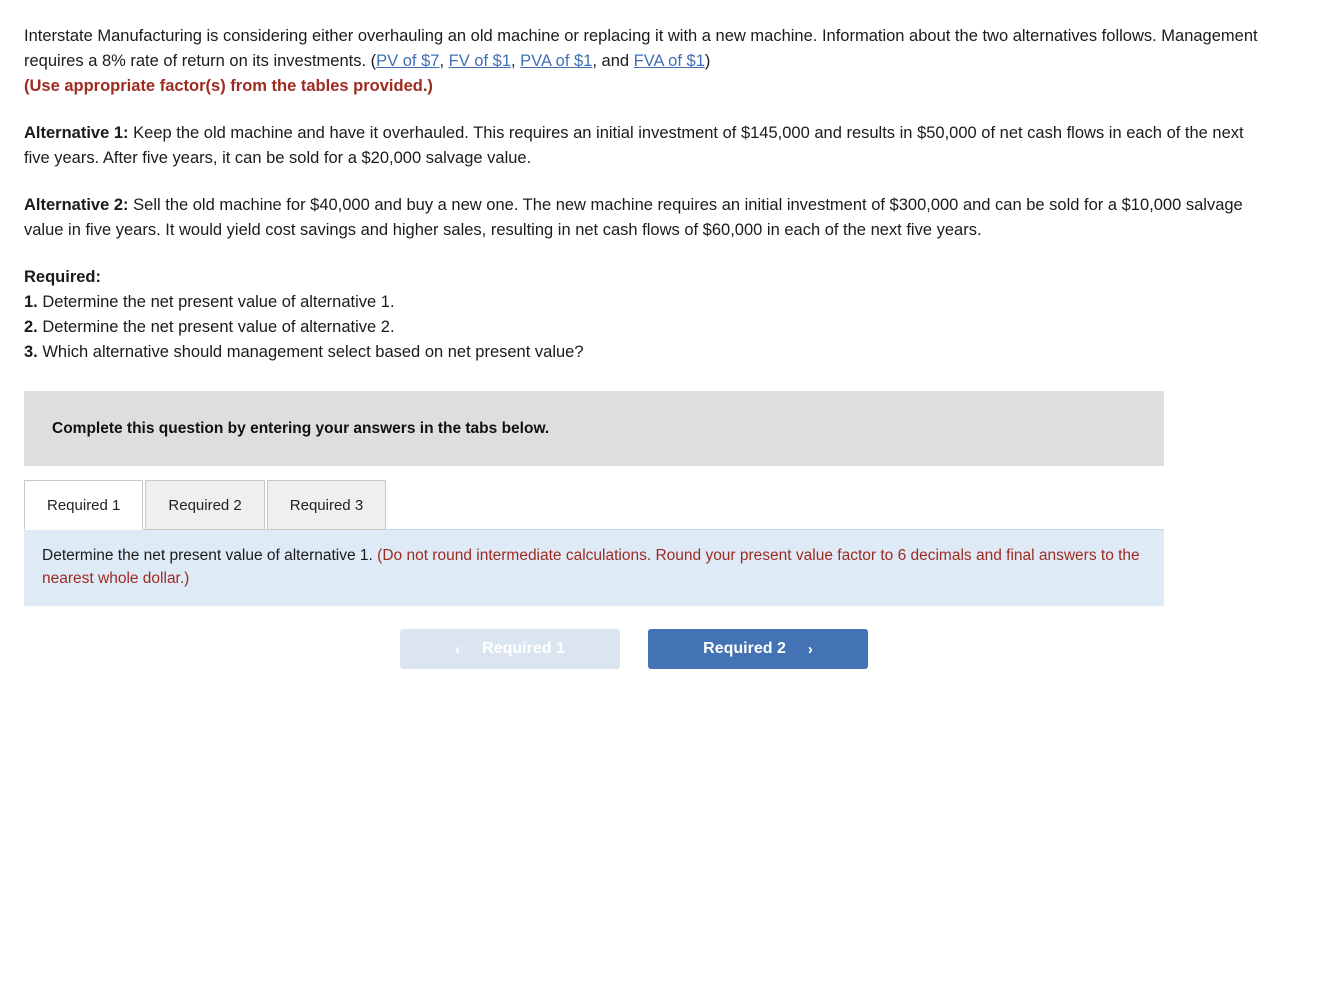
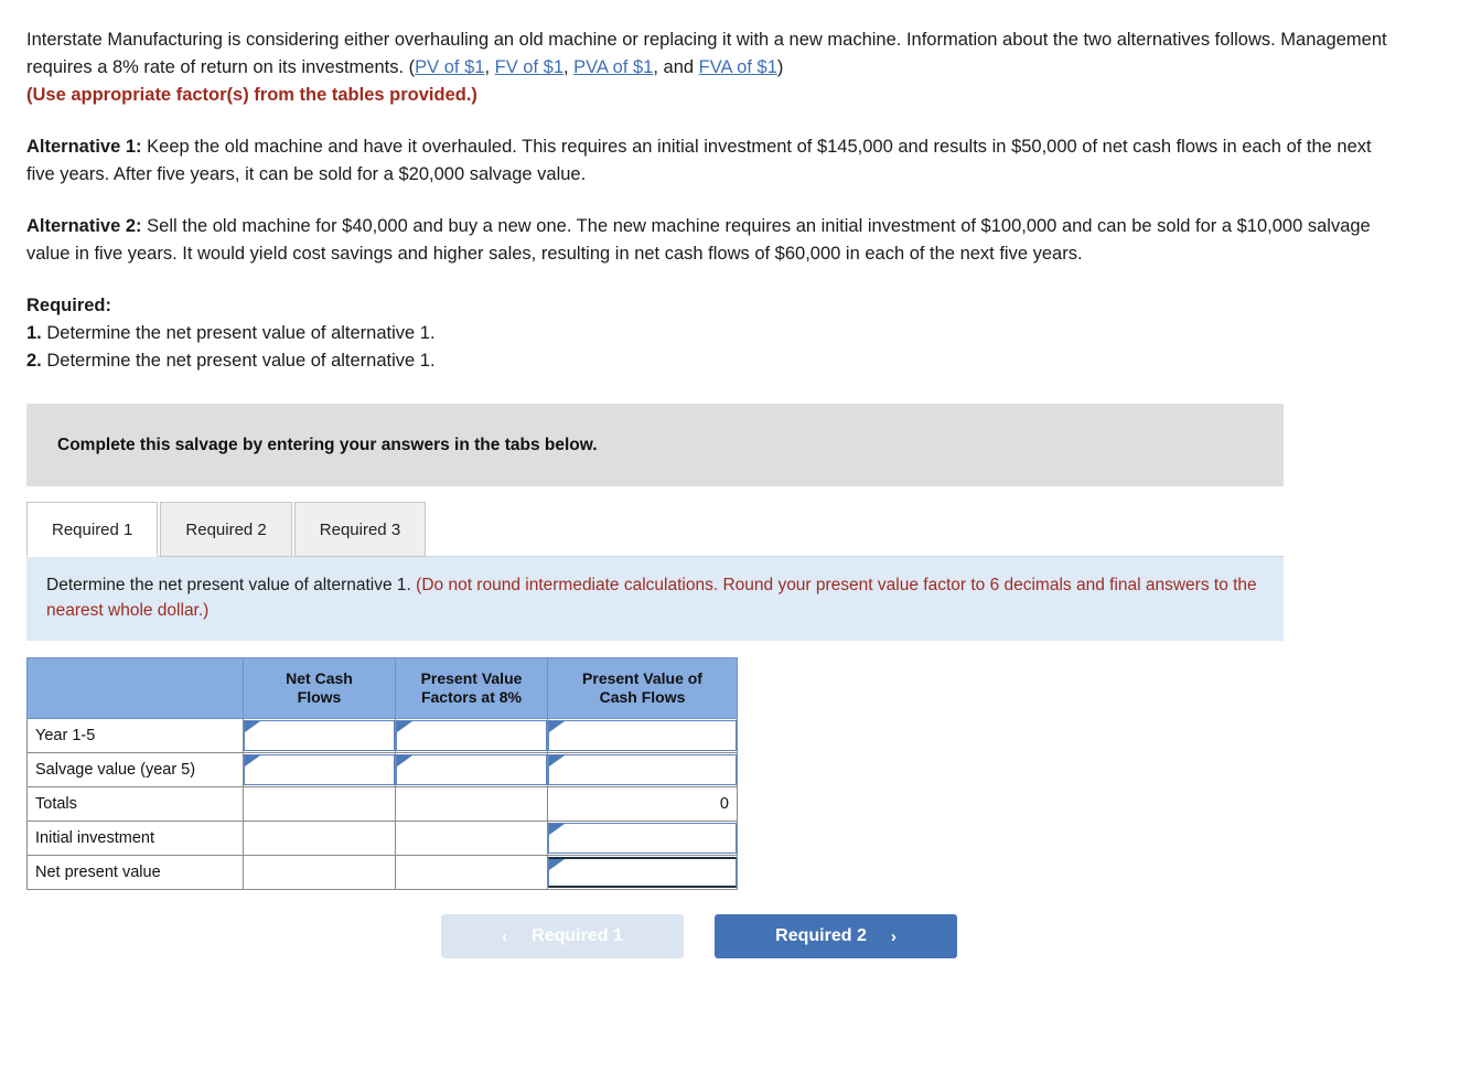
- Interstate Manufacturing is considering either overhauling an old machine or replacing it with a new machine. Information about the two alternatives follows. Management requires a 8% rate of return on its investments. (PV of $7, FV of $1, PVA of $1, and FVA of $1)
+ Interstate Manufacturing is considering either overhauling an old machine or replacing it with a new machine. Information about the two alternatives follows. Management requires a 8% rate of return on its investments. (PV of $1, FV of $1, PVA of $1, and FVA of $1)
  (Use appropriate factor(s) from the tables provided.)
  Alternative 1: Keep the old machine and have it overhauled. This requires an initial investment of $145,000 and results in $50,000 of net cash flows in each of the next five years. After five years, it can be sold for a $20,000 salvage value.
- Alternative 2: Sell the old machine for $40,000 and buy a new one. The new machine requires an initial investment of $300,000 and can be sold for a $10,000 salvage value in five years. It would yield cost savings and higher sales, resulting in net cash flows of $60,000 in each of the next five years.
+ Alternative 2: Sell the old machine for $40,000 and buy a new one. The new machine requires an initial investment of $100,000 and can be sold for a $10,000 salvage value in five years. It would yield cost savings and higher sales, resulting in net cash flows of $60,000 in each of the next five years.
  Required:
  1. Determine the net present value of alternative 1.
- 2. Determine the net present value of alternative 2.
+ 2. Determine the net present value of alternative 1.
- 3. Which alternative should management select based on net present value?
- Complete this question by entering your answers in the tabs below.
+ Complete this salvage by entering your answers in the tabs below.
  Required 1
  Required 2
  Required 3
  Determine the net present value of alternative 1. (Do not round intermediate calculations. Round your present value factor to 6 decimals and final answers to the nearest whole dollar.)
+ 	Net Cash Flows	Present Value Factors at 8%	Present Value of Cash Flows
+ Year 1-5
+ Salvage value (year 5)
+ Totals			0
+ Initial investment
+ Net present value
  ‹
  Required 1
  Required 2
  ›
